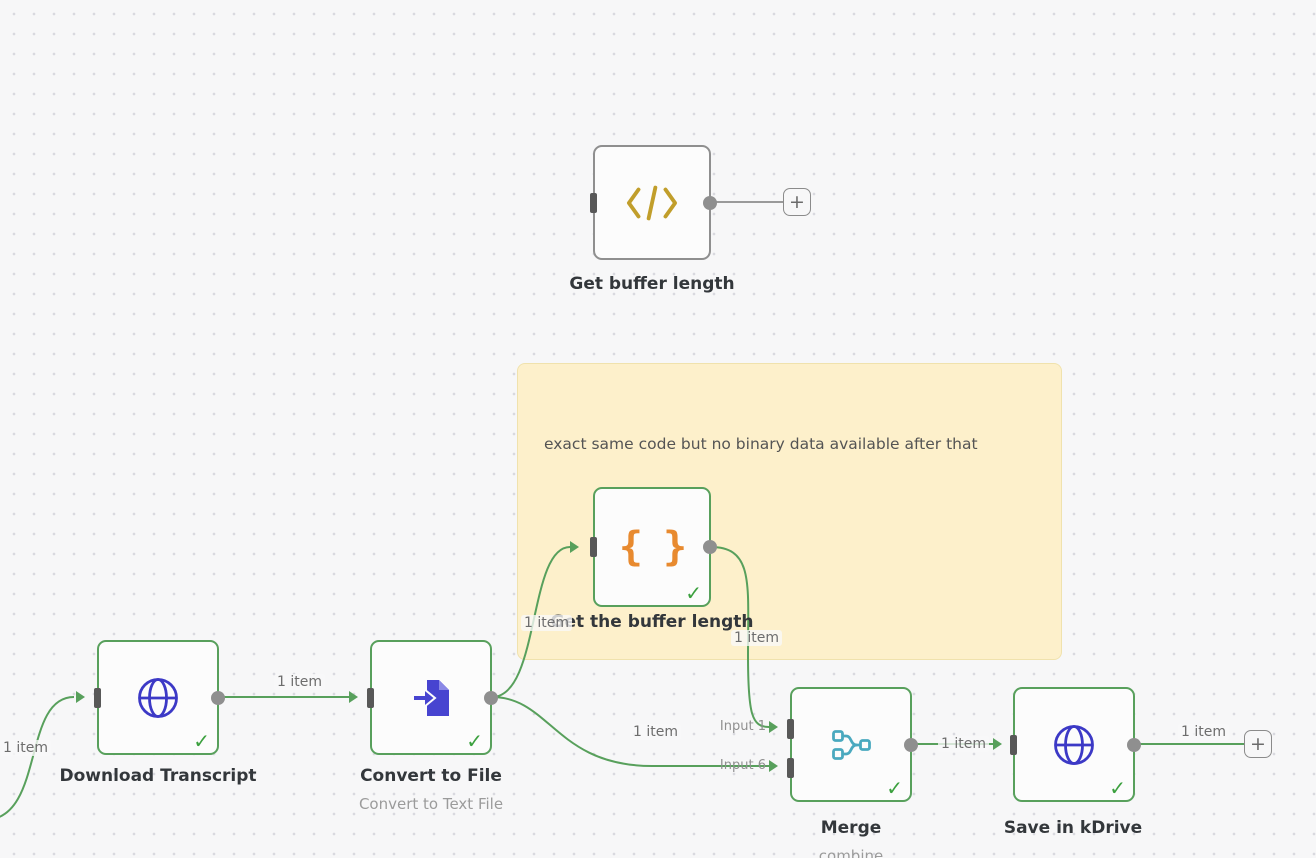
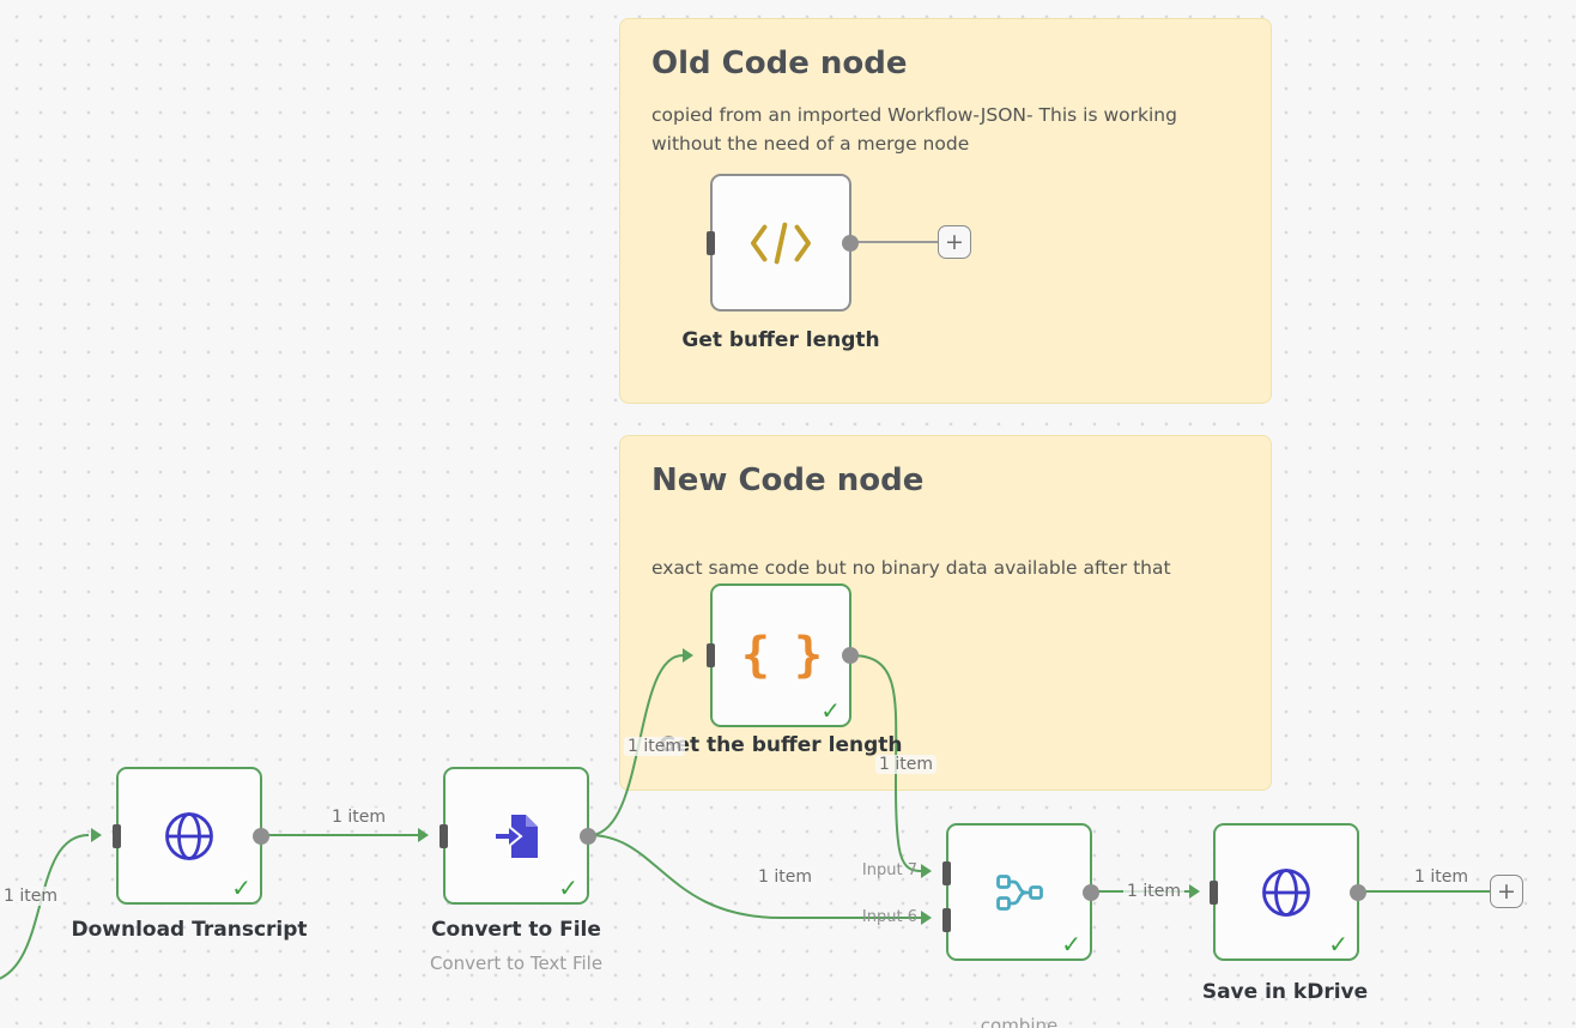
+ Old Code node
+ copied from an imported Workflow-JSON- This is working without the need of a merge node
+ New Code node
  exact same code but no binary data available after that
  Get buffer length
  +
  { }
  ✓
  Get the buffer length
  ✓
  Download Transcript
  ✓
  Convert to File
  Convert to Text File
  ✓
- Merge
  combine
- Input 1
+ Input 7
  Input 6
  ✓
  Save in kDrive
  +
  1 item
  1 item
  1 item
  1 item
  1 item
  1 item
  1 item
